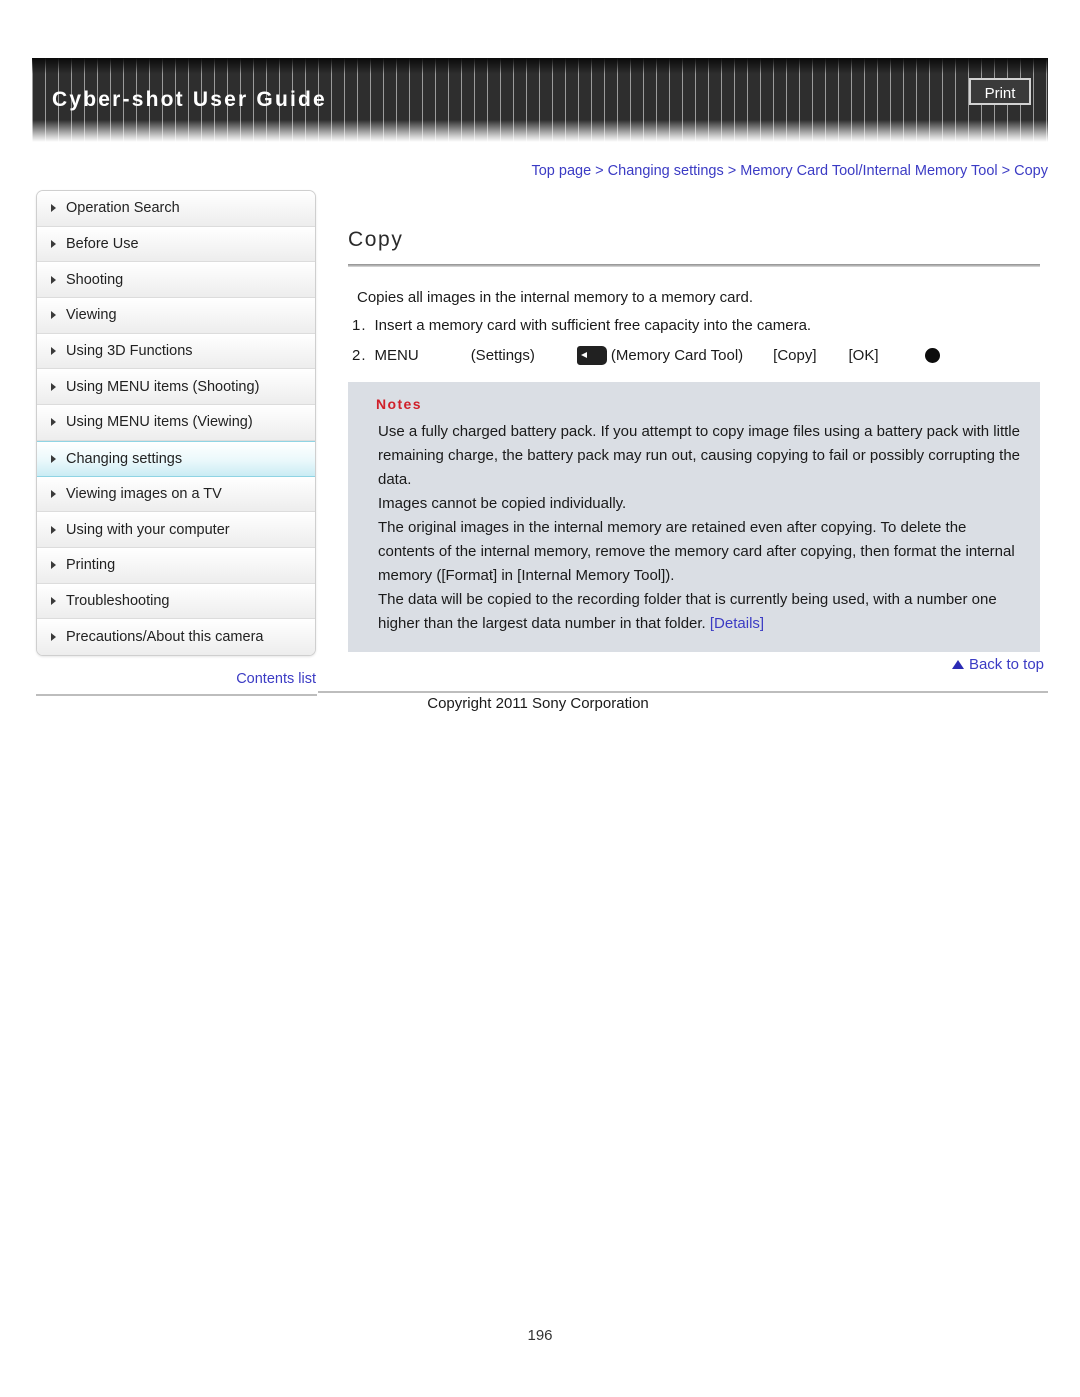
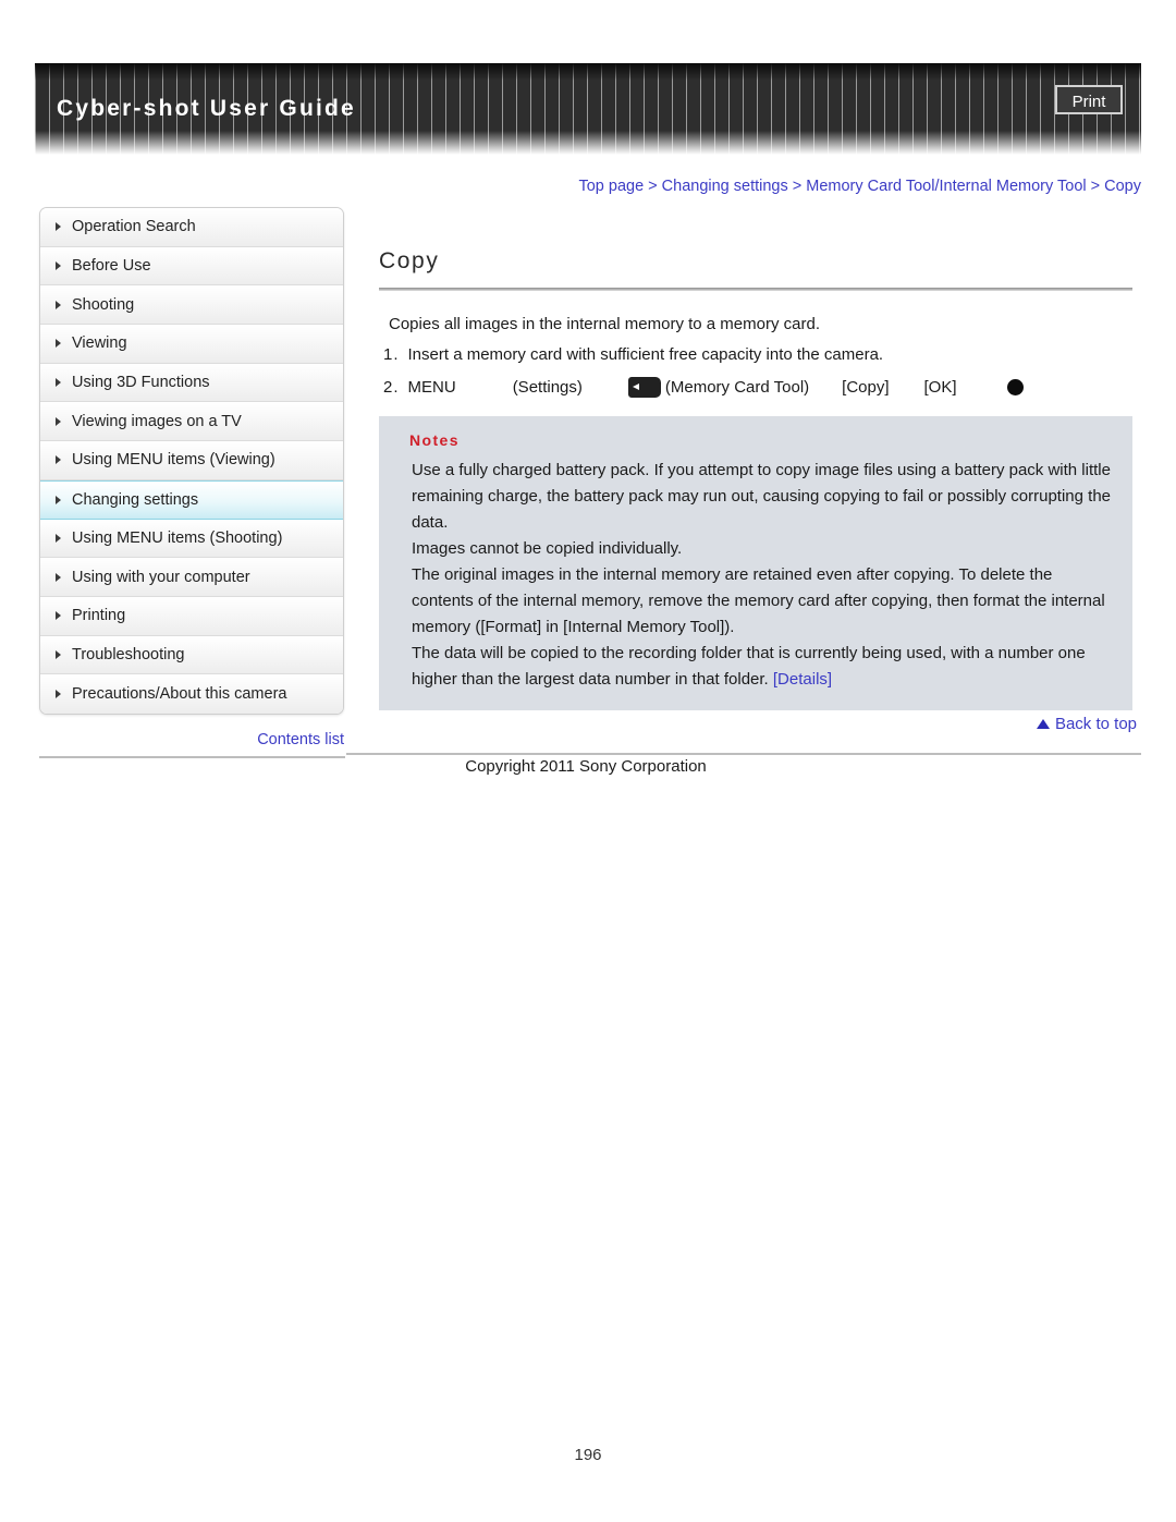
  Cyber-shot User Guide
  Print
  Top page > Changing settings > Memory Card Tool/Internal Memory Tool > Copy
  Operation Search
  Before Use
  Shooting
  Viewing
  Using 3D Functions
- Using MENU items (Shooting)
+ Viewing images on a TV
  Using MENU items (Viewing)
  Changing settings
- Viewing images on a TV
+ Using MENU items (Shooting)
  Using with your computer
  Printing
  Troubleshooting
  Precautions/About this camera
  Contents list
  Copy
  Copies all images in the internal memory to a memory card.
  1.
  Insert a memory card with sufficient free capacity into the camera.
  2.
  MENU
  (Settings)
  (Memory Card Tool)
  [Copy]
  [OK]
  Notes
  Use a fully charged battery pack. If you attempt to copy image files using a battery pack with little remaining charge, the battery pack may run out, causing copying to fail or possibly corrupting the data.
  Images cannot be copied individually.
  The original images in the internal memory are retained even after copying. To delete the contents of the internal memory, remove the memory card after copying, then format the internal memory ([Format] in [Internal Memory Tool]).
  The data will be copied to the recording folder that is currently being used, with a number one higher than the largest data number in that folder. [Details]
  Back to top
  Copyright 2011 Sony Corporation
  196
